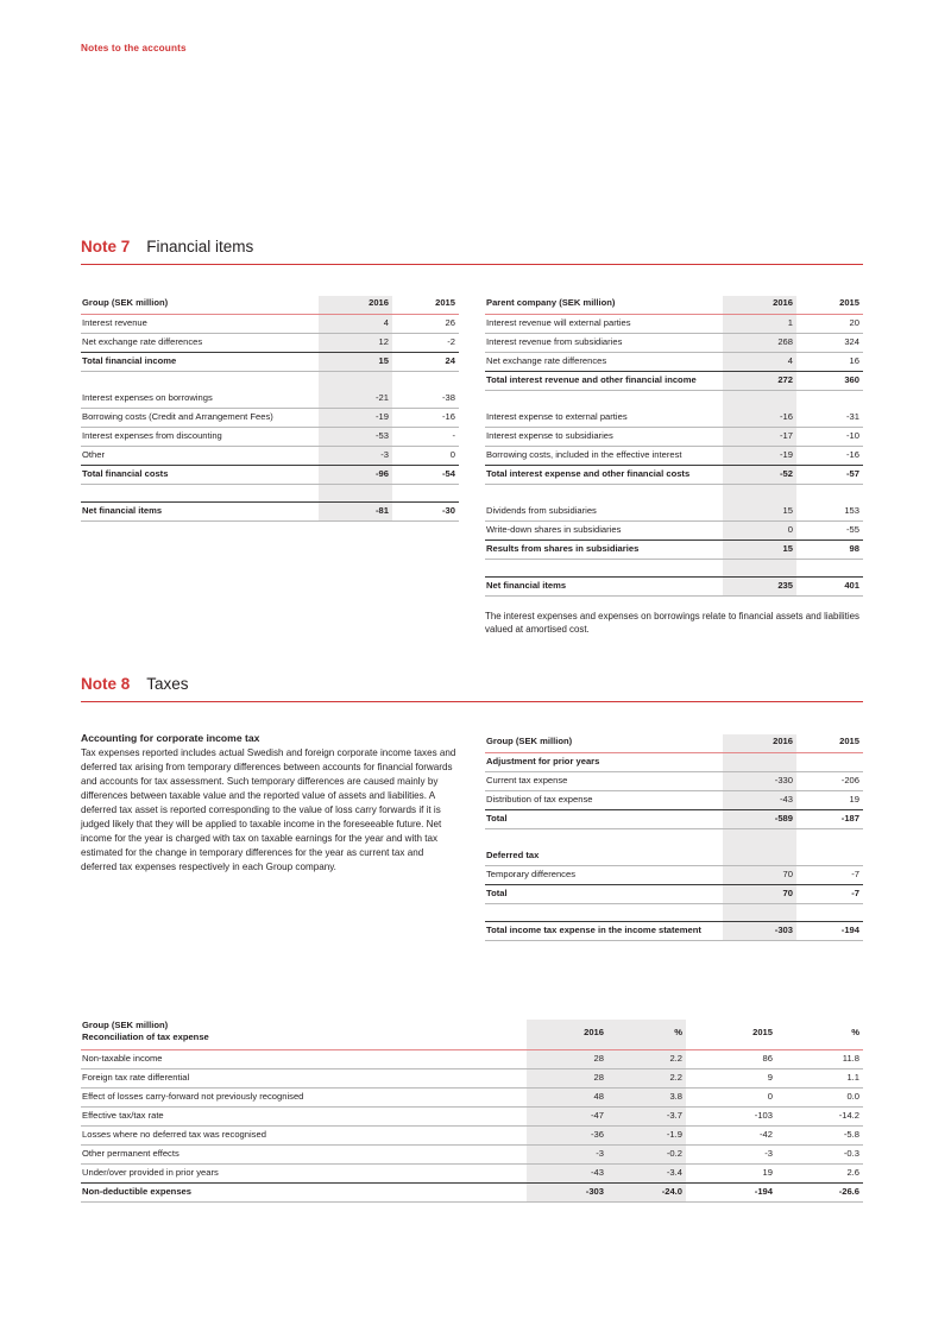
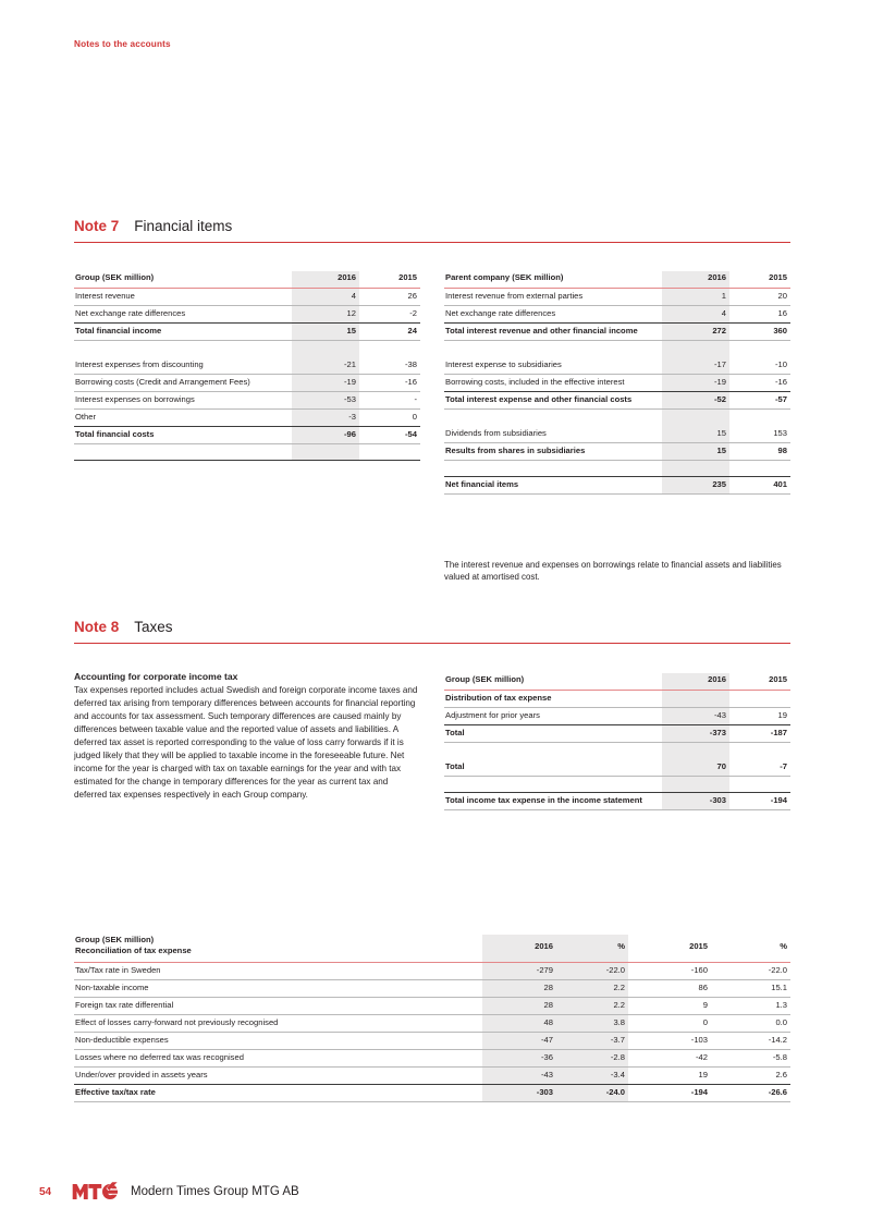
  Notes to the accounts
  Note 7
  Financial items
  Group (SEK million)	2016	2015
  Interest revenue	4	26
  Net exchange rate differences	12	-2
  Total financial income	15	24
- Interest expenses on borrowings	-21	-38
+ Interest expenses from discounting	-21	-38
  Borrowing costs (Credit and Arrangement Fees)	-19	-16
- Interest expenses from discounting	-53	-
+ Interest expenses on borrowings	-53	-
  Other	-3	0
  Total financial costs	-96	-54
- Net financial items	-81	-30
  Parent company (SEK million)	2016	2015
- Interest revenue will external parties	1	20
+ Interest revenue from external parties	1	20
- Interest revenue from subsidiaries	268	324
  Net exchange rate differences	4	16
  Total interest revenue and other financial income	272	360
- Interest expense to external parties	-16	-31
  Interest expense to subsidiaries	-17	-10
  Borrowing costs, included in the effective interest	-19	-16
  Total interest expense and other financial costs	-52	-57
  Dividends from subsidiaries	15	153
- Write-down shares in subsidiaries	0	-55
  Results from shares in subsidiaries	15	98
  Net financial items	235	401
- The interest expenses and expenses on borrowings relate to financial assets and liabilities valued at amortised cost.
+ The interest revenue and expenses on borrowings relate to financial assets and liabilities valued at amortised cost.
  Note 8
  Taxes
  Accounting for corporate income tax
- Tax expenses reported includes actual Swedish and foreign corporate income taxes and deferred tax arising from temporary differences between accounts for financial forwards and accounts for tax assessment. Such temporary differences are caused mainly by differences between taxable value and the reported value of assets and liabilities. A deferred tax asset is reported corresponding to the value of loss carry forwards if it is judged likely that they will be applied to taxable income in the foreseeable future. Net income for the year is charged with tax on taxable earnings for the year and with tax estimated for the change in temporary differences for the year as current tax and deferred tax expenses respectively in each Group company.
+ Tax expenses reported includes actual Swedish and foreign corporate income taxes and deferred tax arising from temporary differences between accounts for financial reporting and accounts for tax assessment. Such temporary differences are caused mainly by differences between taxable value and the reported value of assets and liabilities. A deferred tax asset is reported corresponding to the value of loss carry forwards if it is judged likely that they will be applied to taxable income in the foreseeable future. Net income for the year is charged with tax on taxable earnings for the year and with tax estimated for the change in temporary differences for the year as current tax and deferred tax expenses respectively in each Group company.
  Group (SEK million)	2016	2015
- Adjustment for prior years
+ Distribution of tax expense
- Current tax expense	-330	-206
- Distribution of tax expense	-43	19
+ Adjustment for prior years	-43	19
- Total	-589	-187
+ Total	-373	-187
- Deferred tax
- Temporary differences	70	-7
  Total	70	-7
  Total income tax expense in the income statement	-303	-194
  Group (SEK million)
  Reconciliation of tax expense
  	2016	%	2015	%
+ Tax/Tax rate in Sweden	-279	-22.0	-160	-22.0
- Non-taxable income	28	2.2	86	11.8
+ Non-taxable income	28	2.2	86	15.1
- Foreign tax rate differential	28	2.2	9	1.1
+ Foreign tax rate differential	28	2.2	9	1.3
  Effect of losses carry-forward not previously recognised	48	3.8	0	0.0
- Effective tax/tax rate	-47	-3.7	-103	-14.2
+ Non-deductible expenses	-47	-3.7	-103	-14.2
- Losses where no deferred tax was recognised	-36	-1.9	-42	-5.8
+ Losses where no deferred tax was recognised	-36	-2.8	-42	-5.8
- Other permanent effects	-3	-0.2	-3	-0.3
- Under/over provided in prior years	-43	-3.4	19	2.6
+ Under/over provided in assets years	-43	-3.4	19	2.6
- Non-deductible expenses	-303	-24.0	-194	-26.6
+ Effective tax/tax rate	-303	-24.0	-194	-26.6
+ 54
+ Modern Times Group MTG AB
